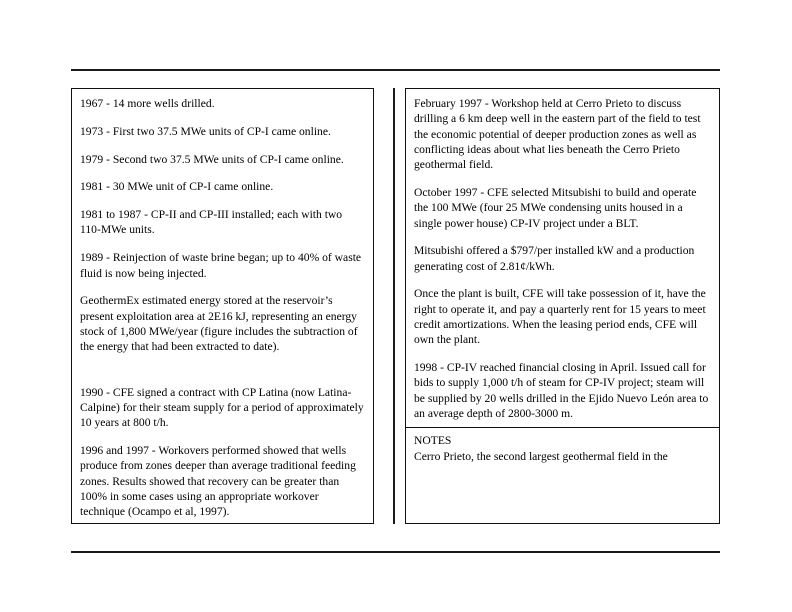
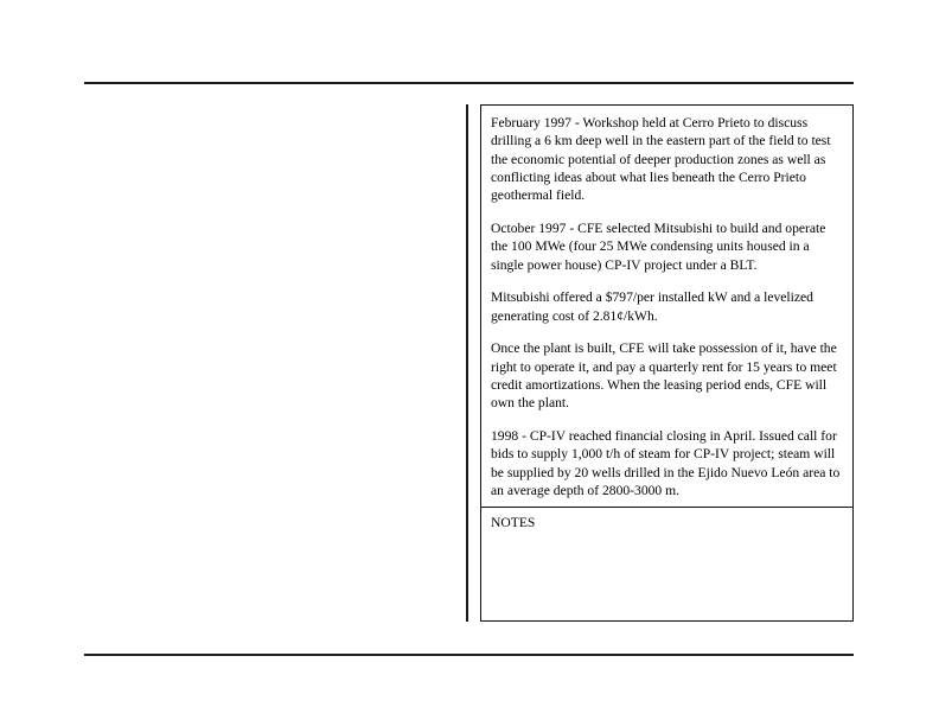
- 1967 - 14 more wells drilled.
- 1973 - First two 37.5 MWe units of CP-I came online.
- 1979 - Second two 37.5 MWe units of CP-I came online.
- 1981 - 30 MWe unit of CP-I came online.
- 1981 to 1987 - CP-II and CP-III installed; each with two 110-MWe units.
- 1989 - Reinjection of waste brine began; up to 40% of waste fluid is now being injected.
- GeothermEx estimated energy stored at the reservoir’s present exploitation area at 2E16 kJ, representing an energy stock of 1,800 MWe/year (figure includes the subtraction of the energy that had been extracted to date).
- 1990 - CFE signed a contract with CP Latina (now Latina-Calpine) for their steam supply for a period of approximately 10 years at 800 t/h.
- 1996 and 1997 - Workovers performed showed that wells produce from zones deeper than average traditional feeding zones. Results showed that recovery can be greater than 100% in some cases using an appropriate workover technique (Ocampo et al, 1997).
  February 1997 - Workshop held at Cerro Prieto to discuss drilling a 6 km deep well in the eastern part of the field to test the economic potential of deeper production zones as well as conflicting ideas about what lies beneath the Cerro Prieto geothermal field.
  October 1997 - CFE selected Mitsubishi to build and operate the 100 MWe (four 25 MWe condensing units housed in a single power house) CP-IV project under a BLT.
- Mitsubishi offered a $797/per installed kW and a production generating cost of 2.81¢/kWh.
+ Mitsubishi offered a $797/per installed kW and a levelized generating cost of 2.81¢/kWh.
  Once the plant is built, CFE will take possession of it, have the right to operate it, and pay a quarterly rent for 15 years to meet credit amortizations. When the leasing period ends, CFE will own the plant.
  1998 - CP-IV reached financial closing in April. Issued call for bids to supply 1,000 t/h of steam for CP-IV project; steam will be supplied by 20 wells drilled in the Ejido Nuevo León area to an average depth of 2800-3000 m.
  NOTES
- Cerro Prieto, the second largest geothermal field in the
